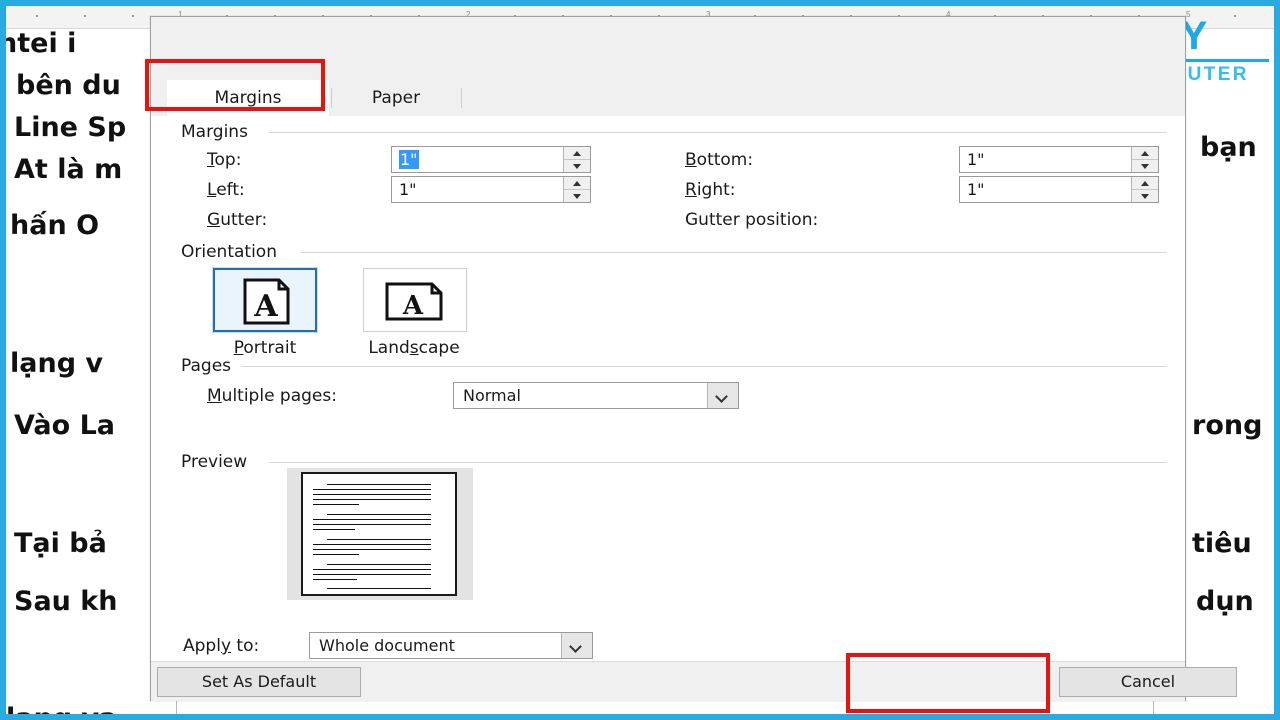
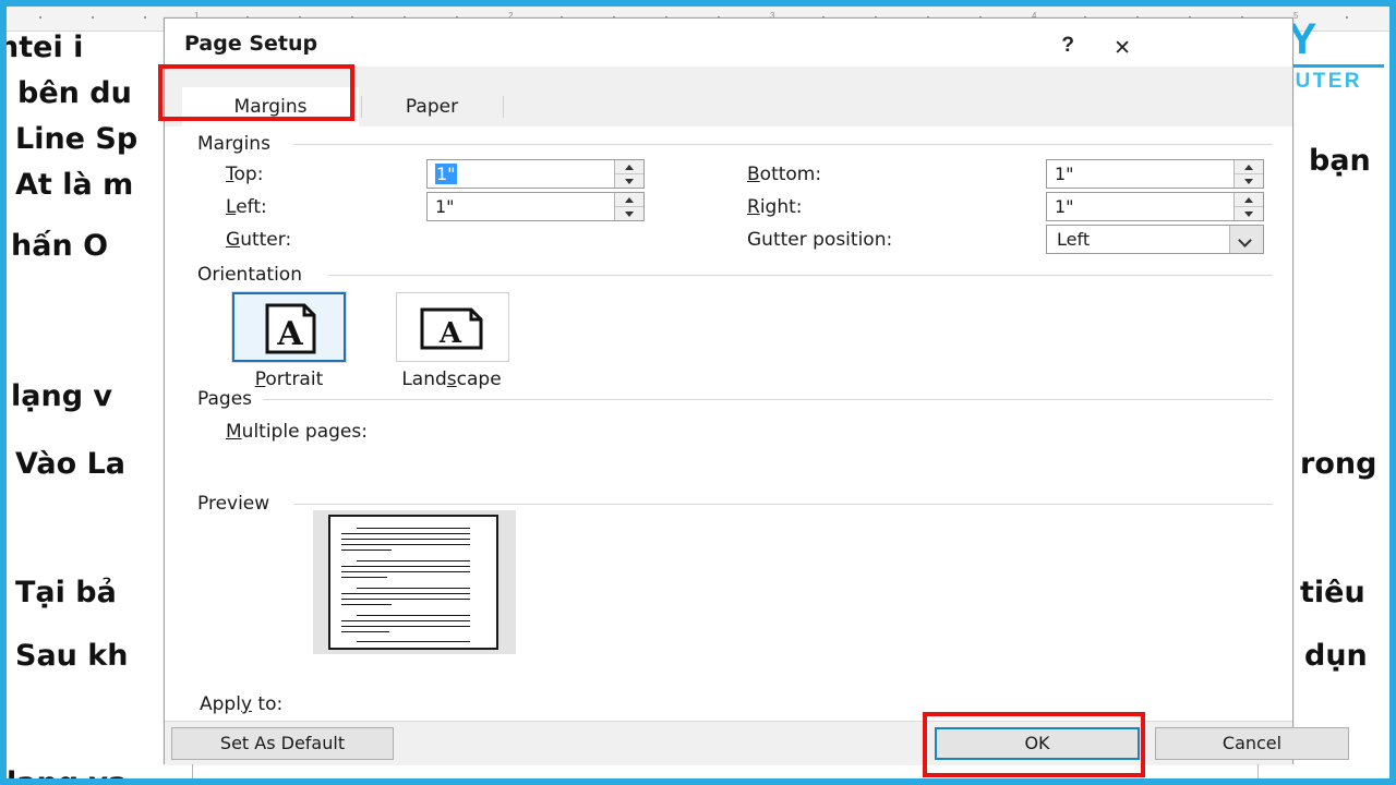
  1
  2
  3
  4
  5
  ntei i
  bên du
  Line Sp
  At là m
  hấn O
  lạng v
  Vào La
  Tại bả
  Sau kh
  bạn
  rong
  tiêu
  dụn
+ Page Setup
+ ?
+ ✕
  Margins
  Paper
  Margins
  Top:
  1"
  Bottom:
  1"
  Left:
  1"
  Right:
  1"
  Gutter:
  Gutter position:
+ Left
  Orientation
  A
  Portrait
  A
  Landscape
  Pages
  Multiple pages:
- Normal
  Preview
  Apply to:
- Whole document
  Set As Default
+ OK
  Cancel
